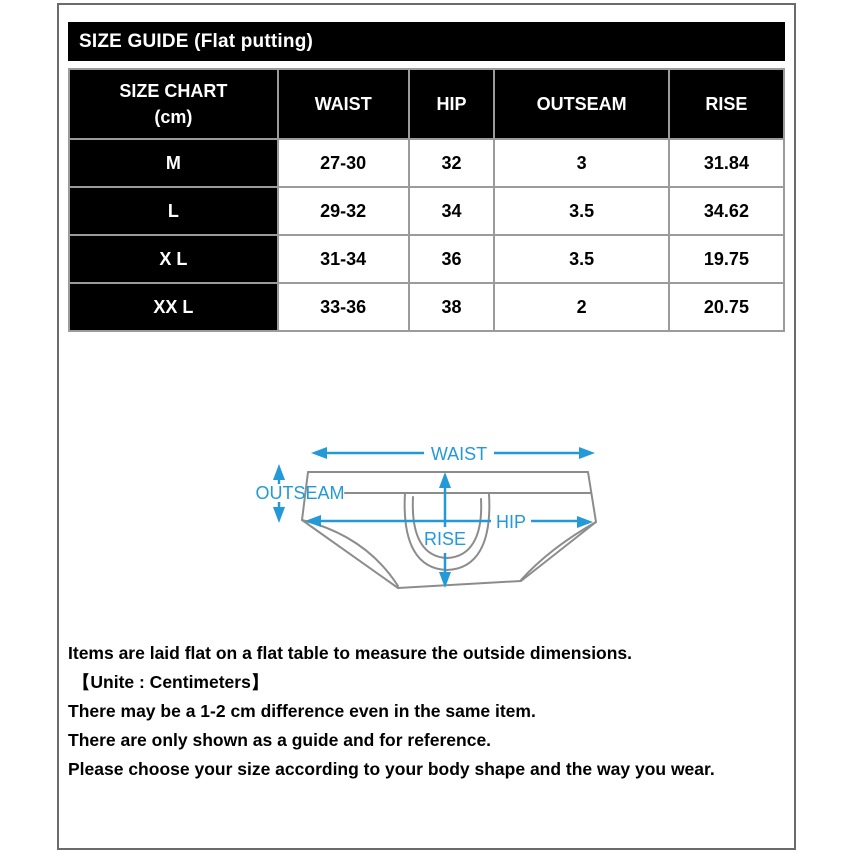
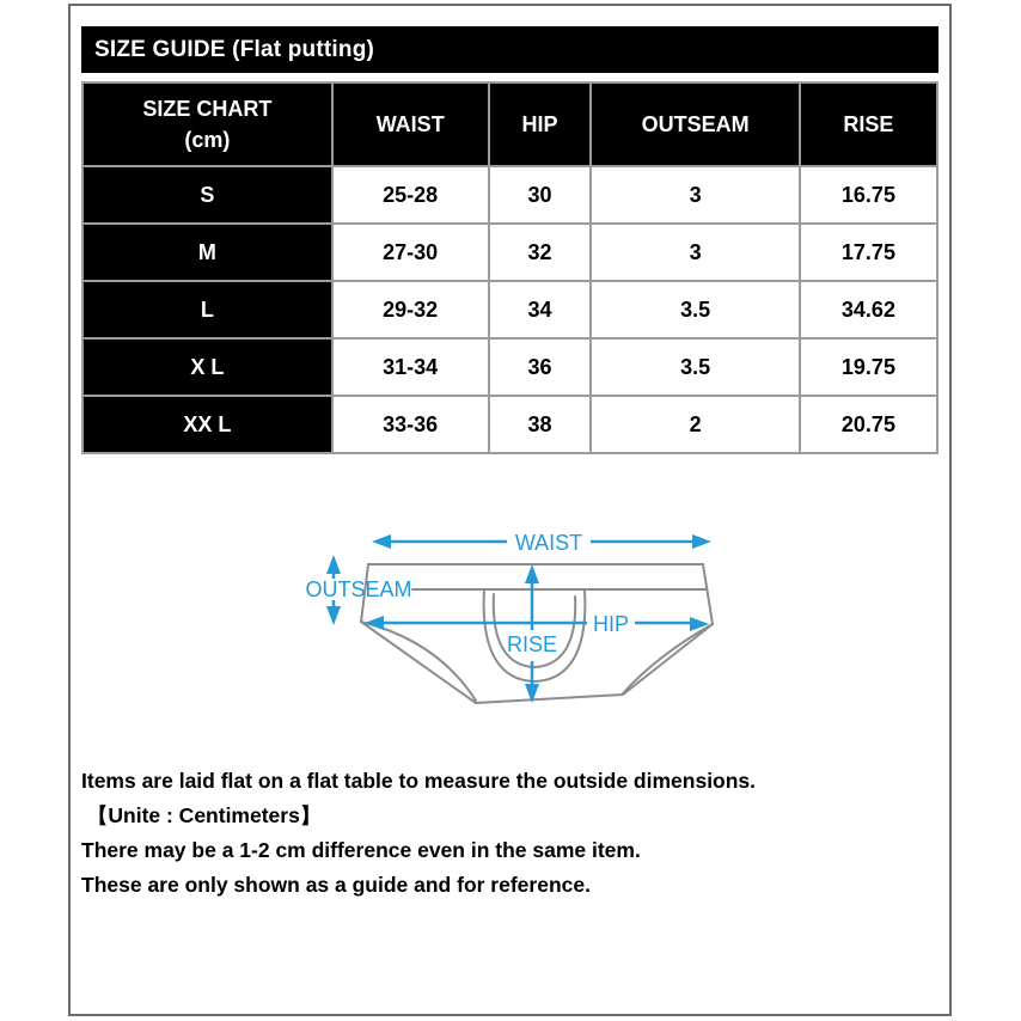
  SIZE GUIDE (Flat putting)
  SIZE CHART (cm)	WAIST	HIP	OUTSEAM	RISE
+ S	25-28	30	3	16.75
- M	27-30	32	3	31.84
+ M	27-30	32	3	17.75
  L	29-32	34	3.5	34.62
  X L	31-34	36	3.5	19.75
  XX L	33-36	38	2	20.75
  WAIST
  OUTSEAM
  HIP
  RISE
  Items are laid flat on a flat table to measure the outside dimensions.
  【Unite : Centimeters】
  There may be a 1-2 cm difference even in the same item.
- There are only shown as a guide and for reference.
+ These are only shown as a guide and for reference.
- Please choose your size according to your body shape and the way you wear.
